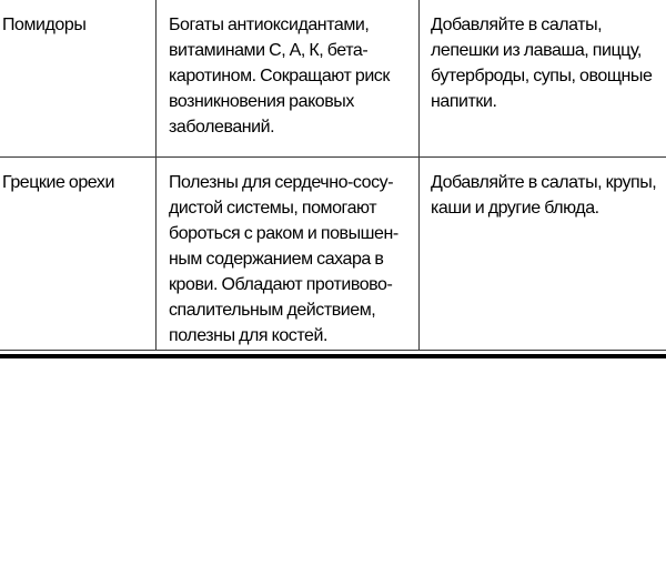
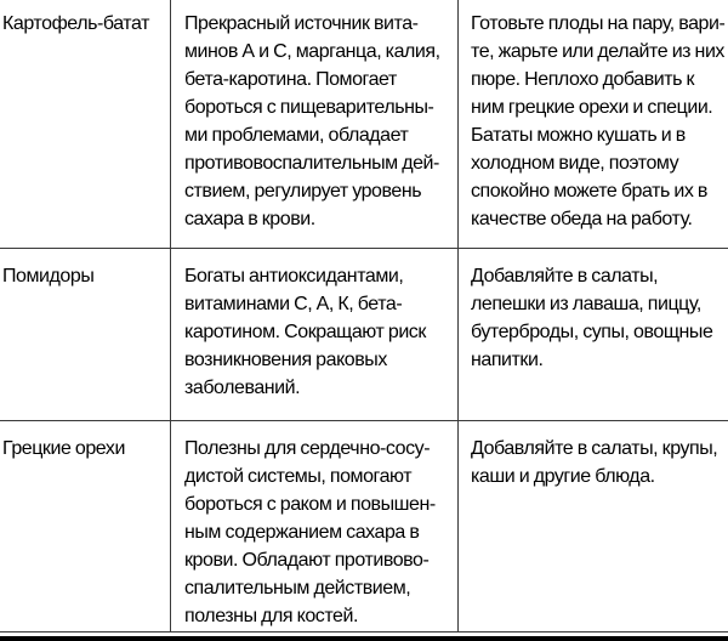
+ Картофель-батат
+ Прекрасный источник вита-
+ минов А и С, марганца, калия,
+ бета-каротина. Помогает
+ бороться с пищеварительны-
+ ми проблемами, обладает
+ противовоспалительным дей-
+ ствием, регулирует уровень
+ сахара в крови.
+ Готовьте плоды на пару, вари-
+ те, жарьте или делайте из них
+ пюре. Неплохо добавить к
+ ним грецкие орехи и специи.
+ Бататы можно кушать и в
+ холодном виде, поэтому
+ спокойно можете брать их в
+ качестве обеда на работу.
  Помидоры
  Богаты антиоксидантами,
  витаминами С, А, К, бета-
  каротином. Сокращают риск
  возникновения раковых
  заболеваний.
  Добавляйте в салаты,
  лепешки из лаваша, пиццу,
  бутерброды, супы, овощные
  напитки.
  Грецкие орехи
  Полезны для сердечно-сосу-
  дистой системы, помогают
  бороться с раком и повышен-
  ным содержанием сахара в
  крови. Обладают противово-
  спалительным действием,
  полезны для костей.
  Добавляйте в салаты, крупы,
  каши и другие блюда.
